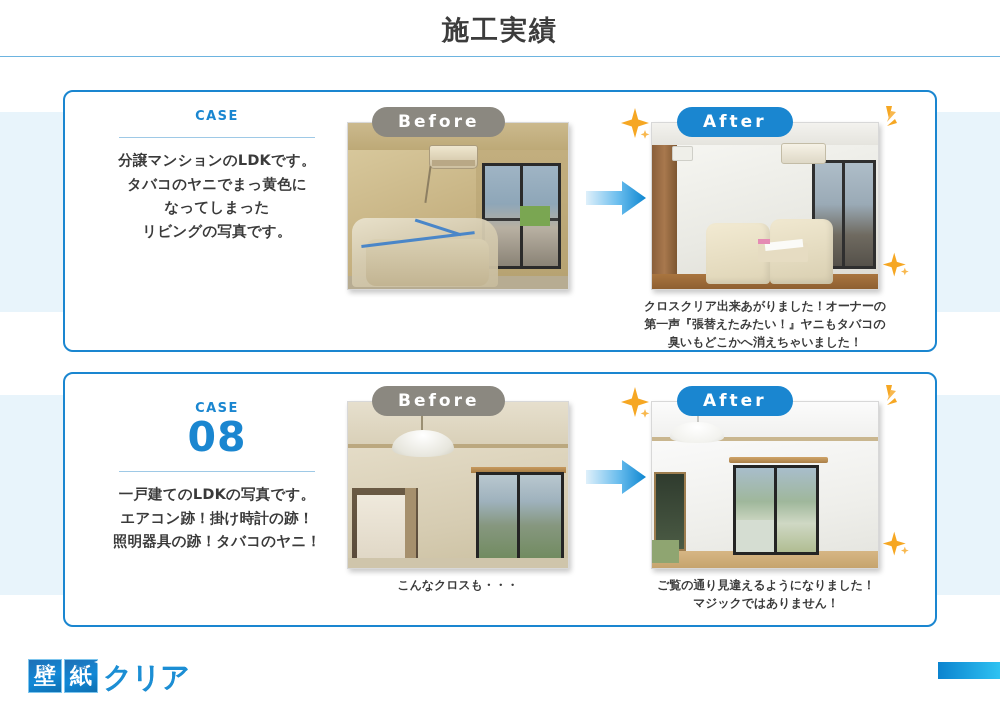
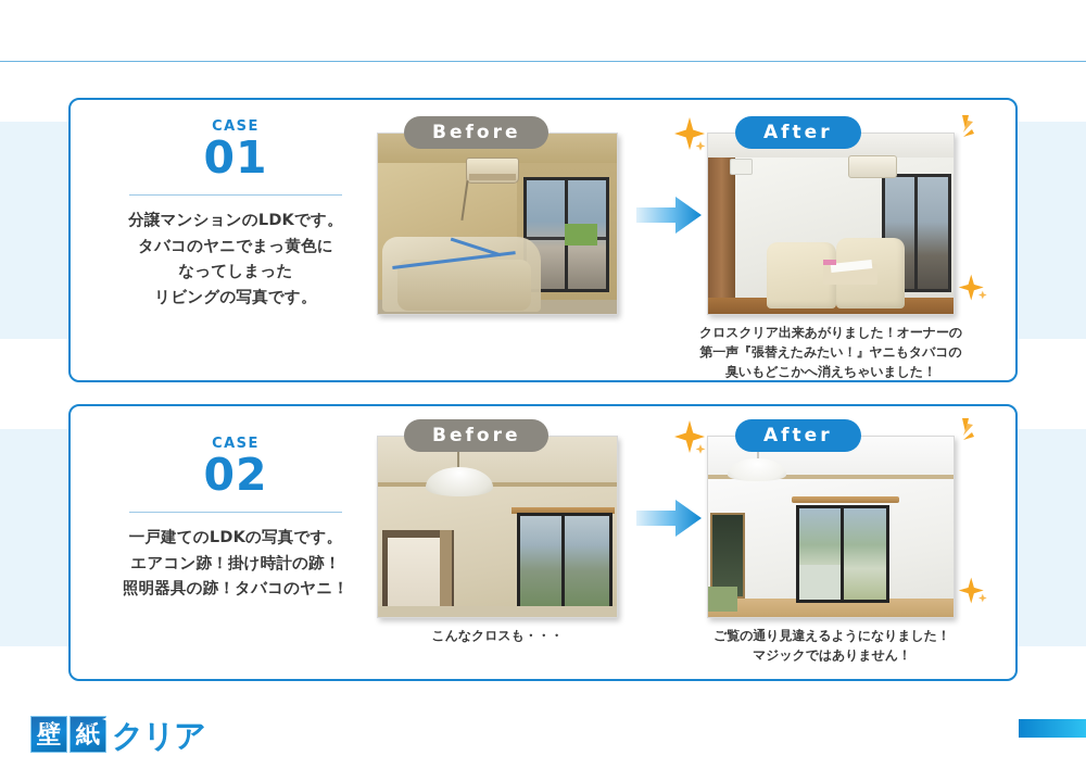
- 施工実績
  CASE
+ 01
  分譲マンションのLDKです。
  タバコのヤニでまっ黄色に
  なってしまった
  リビングの写真です。
  Before
  After
  クロスクリア出来あがりました！オーナーの
  第一声『張替えたみたい！』ヤニもタバコの
  臭いもどこかへ消えちゃいました！
  CASE
- 08
+ 02
  一戸建てのLDKの写真です。
  エアコン跡！掛け時計の跡！
  照明器具の跡！タバコのヤニ！
  Before
  こんなクロスも・・・
  After
  ご覧の通り見違えるようになりました！
  マジックではありません！
  壁
  紙
  クリア
